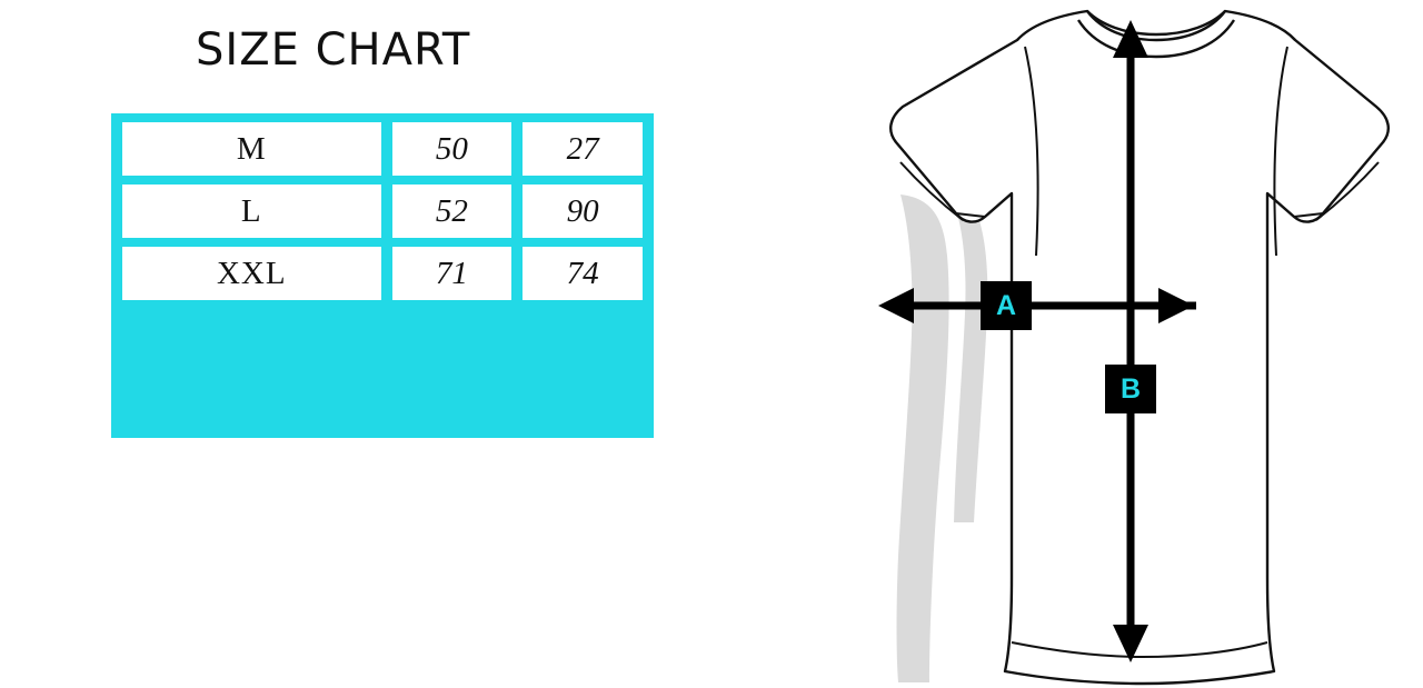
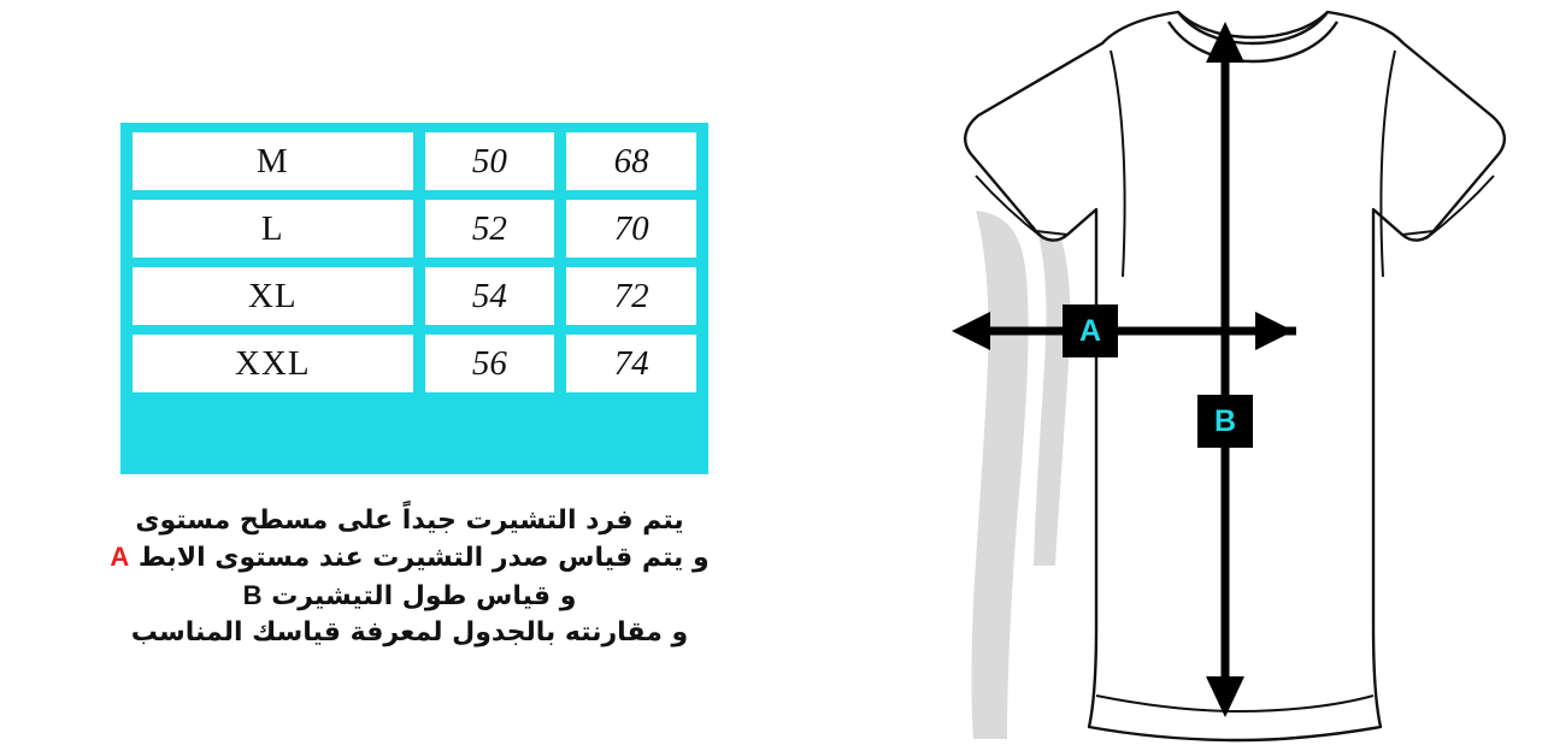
- SIZE CHART
- M	50	27
+ M	50	68
- L	52	90
+ L	52	70
+ XL	54	72
- XXL	71	74
+ XXL	56	74
+ يتم فرد التشيرت جيداً على مسطح مستوى
+ و يتم قياس صدر التشيرت عند مستوى الابط A
+ و قياس طول التيشيرت B
+ و مقارنته بالجدول لمعرفة قياسك المناسب
  A
  B
